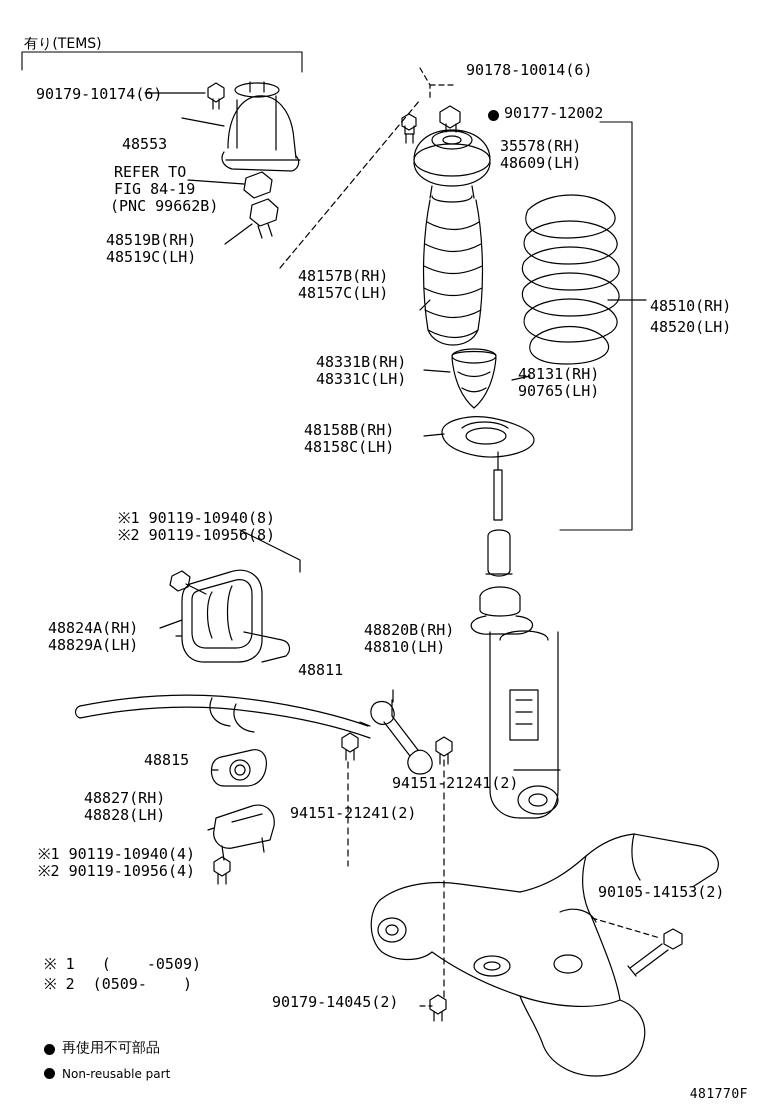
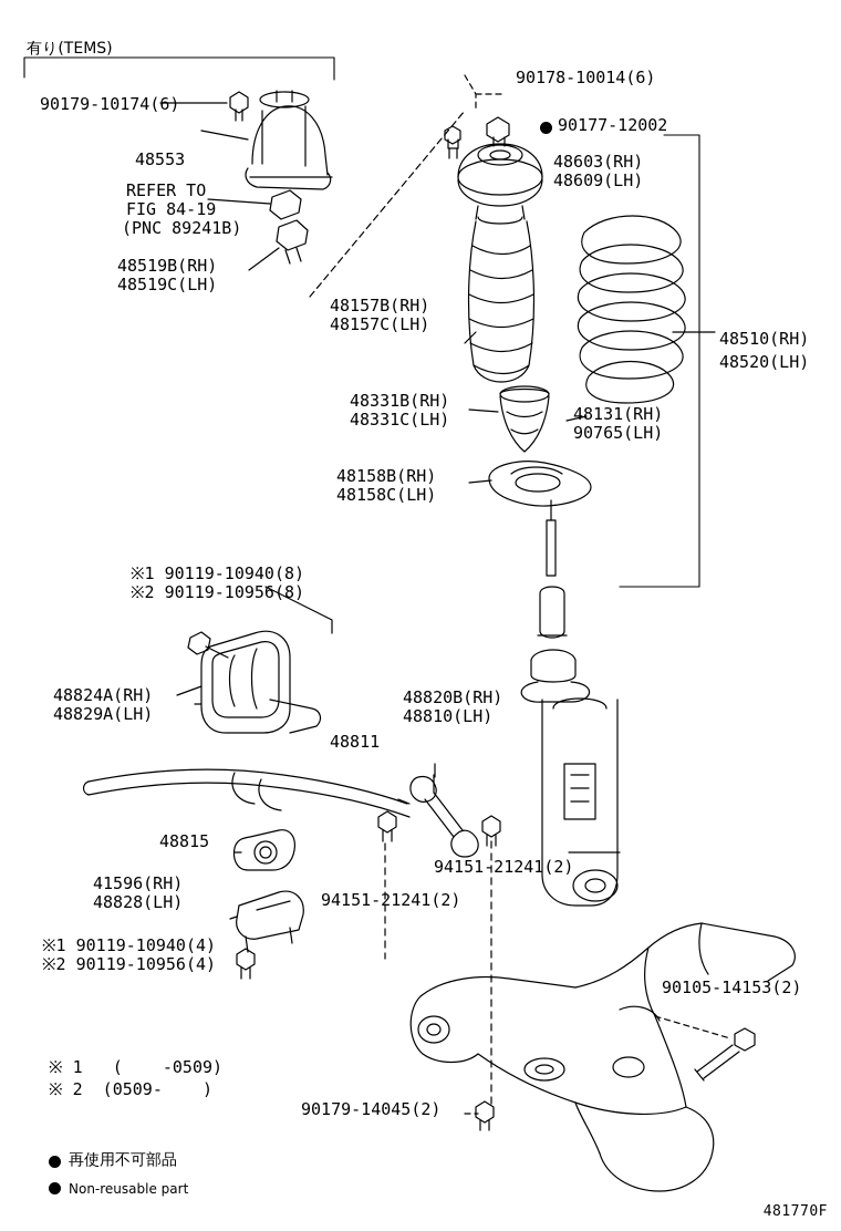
  有り(TEMS)
  90179-10174(6)
  48553
  REFER TO
  FIG 84-19
- (PNC 99662B)
+ (PNC 89241B)
  48519B(RH)
  48519C(LH)
  90178-10014(6)
  90177-12002
- 35578(RH)
+ 48603(RH)
  48609(LH)
  48157B(RH)
  48157C(LH)
  48510(RH)
  48520(LH)
  48331B(RH)
  48331C(LH)
  48131(RH)
  90765(LH)
  48158B(RH)
  48158C(LH)
  ※1 90119-10940(8)
  ※2 90119-10956(8)
  48824A(RH)
  48829A(LH)
  48820B(RH)
  48810(LH)
  48811
  48815
- 48827(RH)
+ 41596(RH)
  48828(LH)
  ※1 90119-10940(4)
  ※2 90119-10956(4)
  94151-21241(2)
  94151-21241(2)
  90105-14153(2)
  90179-14045(2)
  ※ 1 ( -0509)
  ※ 2 (0509- )
  再使用不可部品
  Non-reusable part
  481770F
